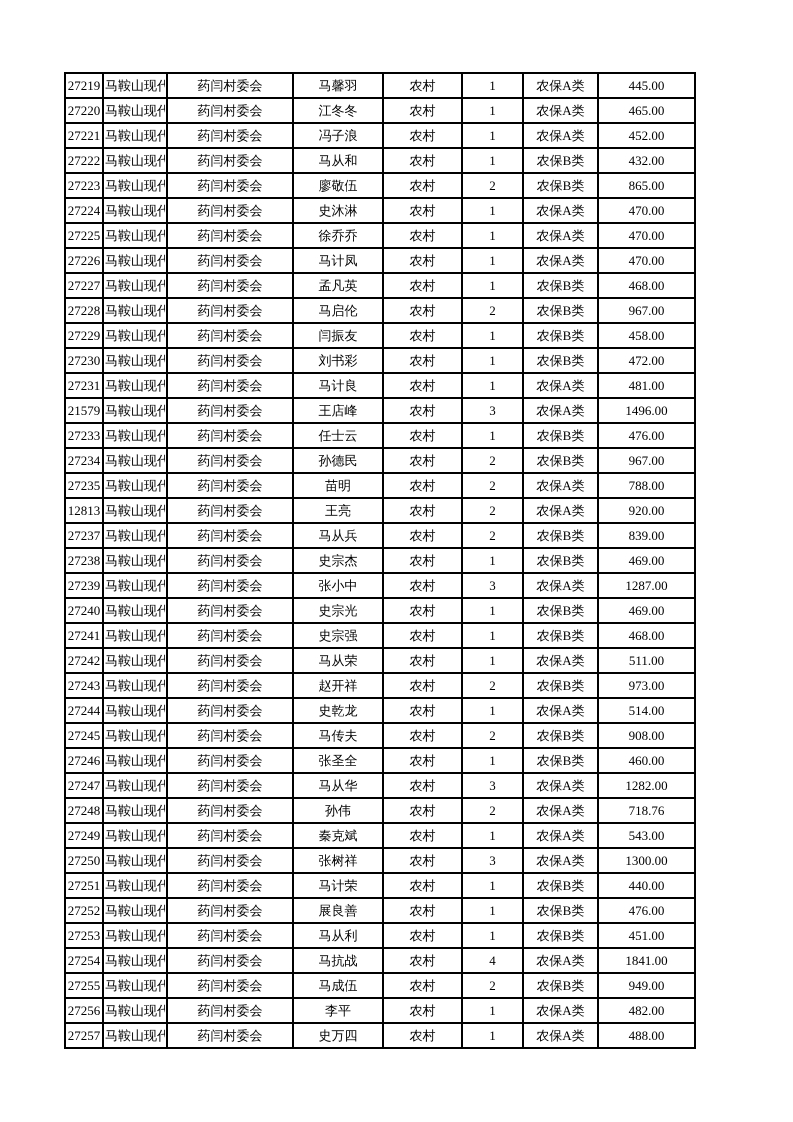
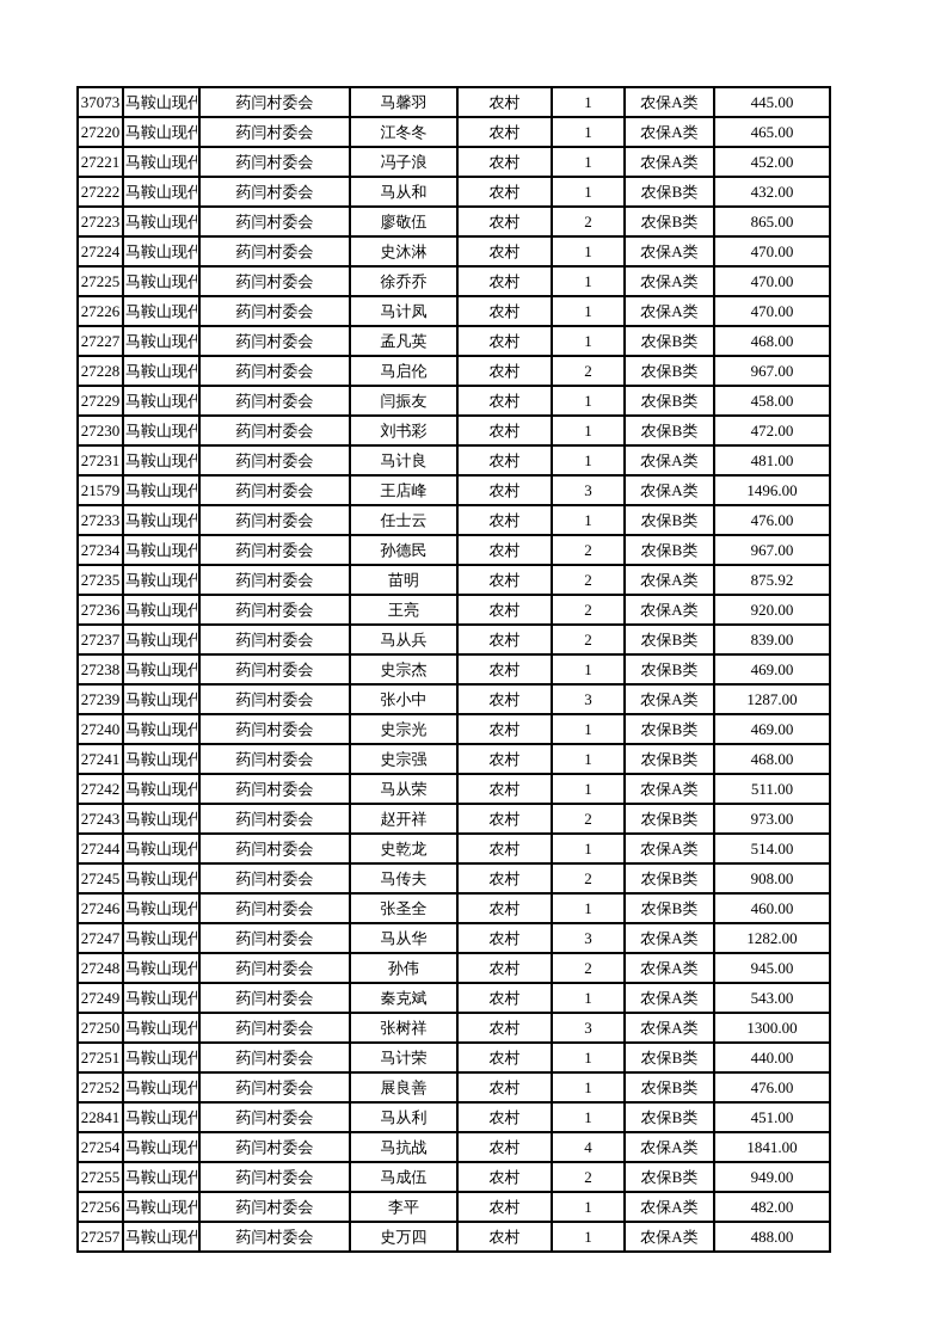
- 27219	马鞍山现代	药闫村委会	马馨羽	农村	1	农保A类	445.00
+ 37073	马鞍山现代	药闫村委会	马馨羽	农村	1	农保A类	445.00
  27220	马鞍山现代	药闫村委会	江冬冬	农村	1	农保A类	465.00
  27221	马鞍山现代	药闫村委会	冯子浪	农村	1	农保A类	452.00
  27222	马鞍山现代	药闫村委会	马从和	农村	1	农保B类	432.00
  27223	马鞍山现代	药闫村委会	廖敬伍	农村	2	农保B类	865.00
  27224	马鞍山现代	药闫村委会	史沐淋	农村	1	农保A类	470.00
  27225	马鞍山现代	药闫村委会	徐乔乔	农村	1	农保A类	470.00
  27226	马鞍山现代	药闫村委会	马计凤	农村	1	农保A类	470.00
  27227	马鞍山现代	药闫村委会	孟凡英	农村	1	农保B类	468.00
  27228	马鞍山现代	药闫村委会	马启伦	农村	2	农保B类	967.00
  27229	马鞍山现代	药闫村委会	闫振友	农村	1	农保B类	458.00
  27230	马鞍山现代	药闫村委会	刘书彩	农村	1	农保B类	472.00
  27231	马鞍山现代	药闫村委会	马计良	农村	1	农保A类	481.00
  21579	马鞍山现代	药闫村委会	王店峰	农村	3	农保A类	1496.00
  27233	马鞍山现代	药闫村委会	任士云	农村	1	农保B类	476.00
  27234	马鞍山现代	药闫村委会	孙德民	农村	2	农保B类	967.00
- 27235	马鞍山现代	药闫村委会	苗明	农村	2	农保A类	788.00
+ 27235	马鞍山现代	药闫村委会	苗明	农村	2	农保A类	875.92
- 12813	马鞍山现代	药闫村委会	王亮	农村	2	农保A类	920.00
+ 27236	马鞍山现代	药闫村委会	王亮	农村	2	农保A类	920.00
  27237	马鞍山现代	药闫村委会	马从兵	农村	2	农保B类	839.00
  27238	马鞍山现代	药闫村委会	史宗杰	农村	1	农保B类	469.00
  27239	马鞍山现代	药闫村委会	张小中	农村	3	农保A类	1287.00
  27240	马鞍山现代	药闫村委会	史宗光	农村	1	农保B类	469.00
  27241	马鞍山现代	药闫村委会	史宗强	农村	1	农保B类	468.00
  27242	马鞍山现代	药闫村委会	马从荣	农村	1	农保A类	511.00
  27243	马鞍山现代	药闫村委会	赵开祥	农村	2	农保B类	973.00
  27244	马鞍山现代	药闫村委会	史乾龙	农村	1	农保A类	514.00
  27245	马鞍山现代	药闫村委会	马传夫	农村	2	农保B类	908.00
  27246	马鞍山现代	药闫村委会	张圣全	农村	1	农保B类	460.00
  27247	马鞍山现代	药闫村委会	马从华	农村	3	农保A类	1282.00
- 27248	马鞍山现代	药闫村委会	孙伟	农村	2	农保A类	718.76
+ 27248	马鞍山现代	药闫村委会	孙伟	农村	2	农保A类	945.00
  27249	马鞍山现代	药闫村委会	秦克斌	农村	1	农保A类	543.00
  27250	马鞍山现代	药闫村委会	张树祥	农村	3	农保A类	1300.00
  27251	马鞍山现代	药闫村委会	马计荣	农村	1	农保B类	440.00
  27252	马鞍山现代	药闫村委会	展良善	农村	1	农保B类	476.00
- 27253	马鞍山现代	药闫村委会	马从利	农村	1	农保B类	451.00
+ 22841	马鞍山现代	药闫村委会	马从利	农村	1	农保B类	451.00
  27254	马鞍山现代	药闫村委会	马抗战	农村	4	农保A类	1841.00
  27255	马鞍山现代	药闫村委会	马成伍	农村	2	农保B类	949.00
  27256	马鞍山现代	药闫村委会	李平	农村	1	农保A类	482.00
  27257	马鞍山现代	药闫村委会	史万四	农村	1	农保A类	488.00
